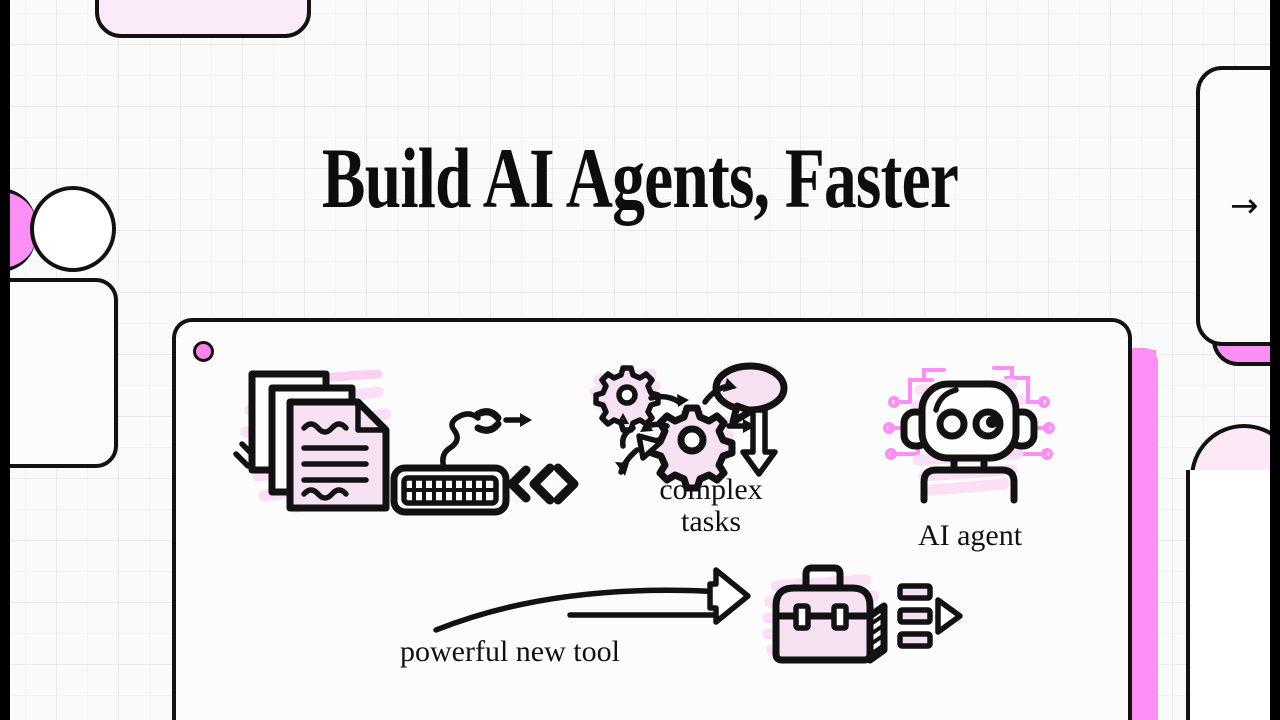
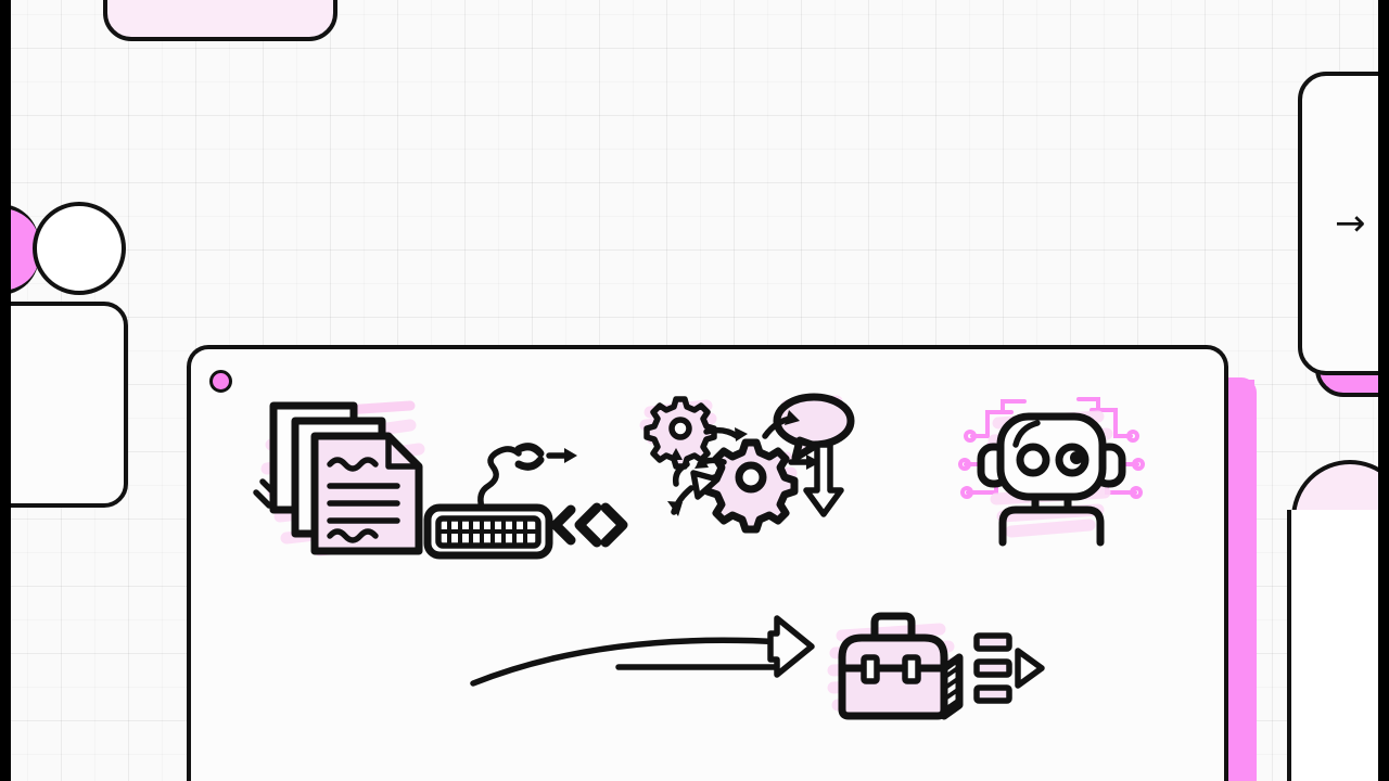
  →
- Build AI Agents, Faster
- complex
- tasks
- AI agent
- powerful new tool
